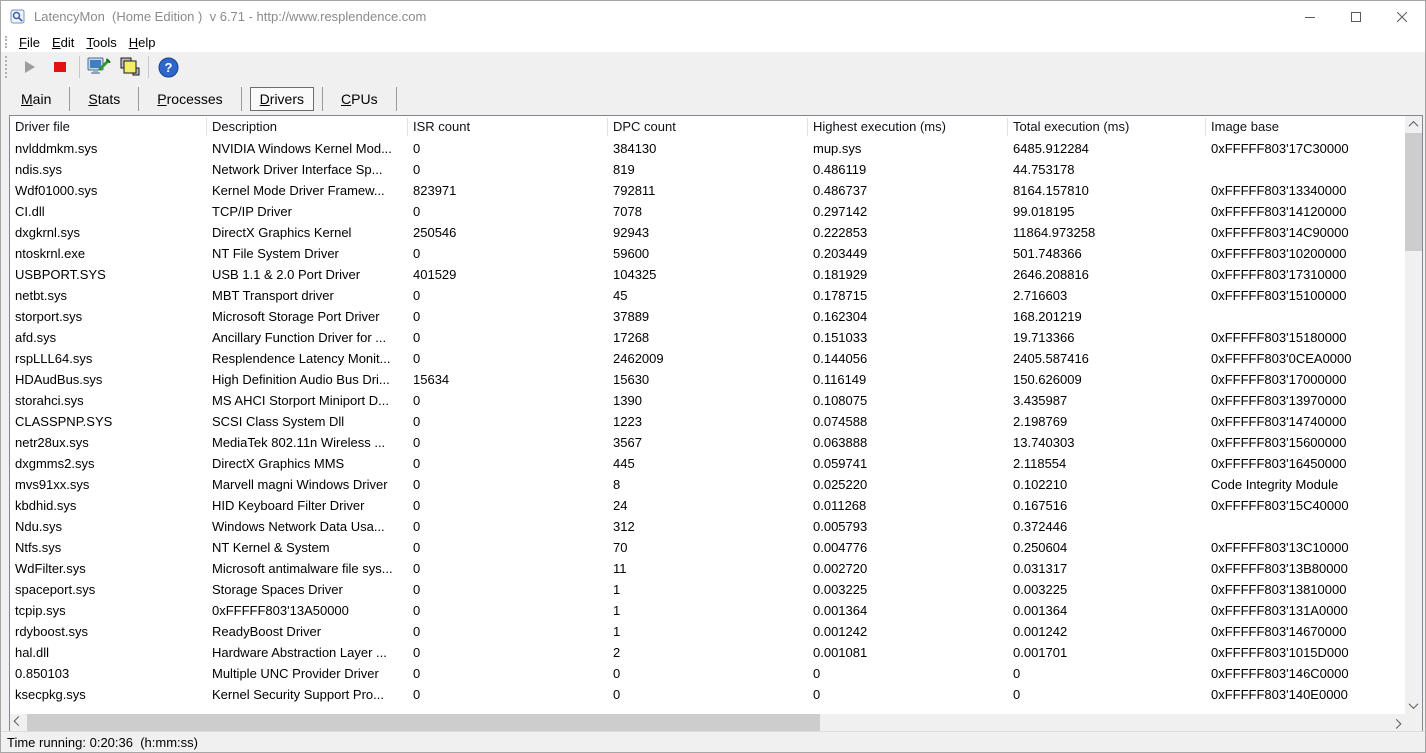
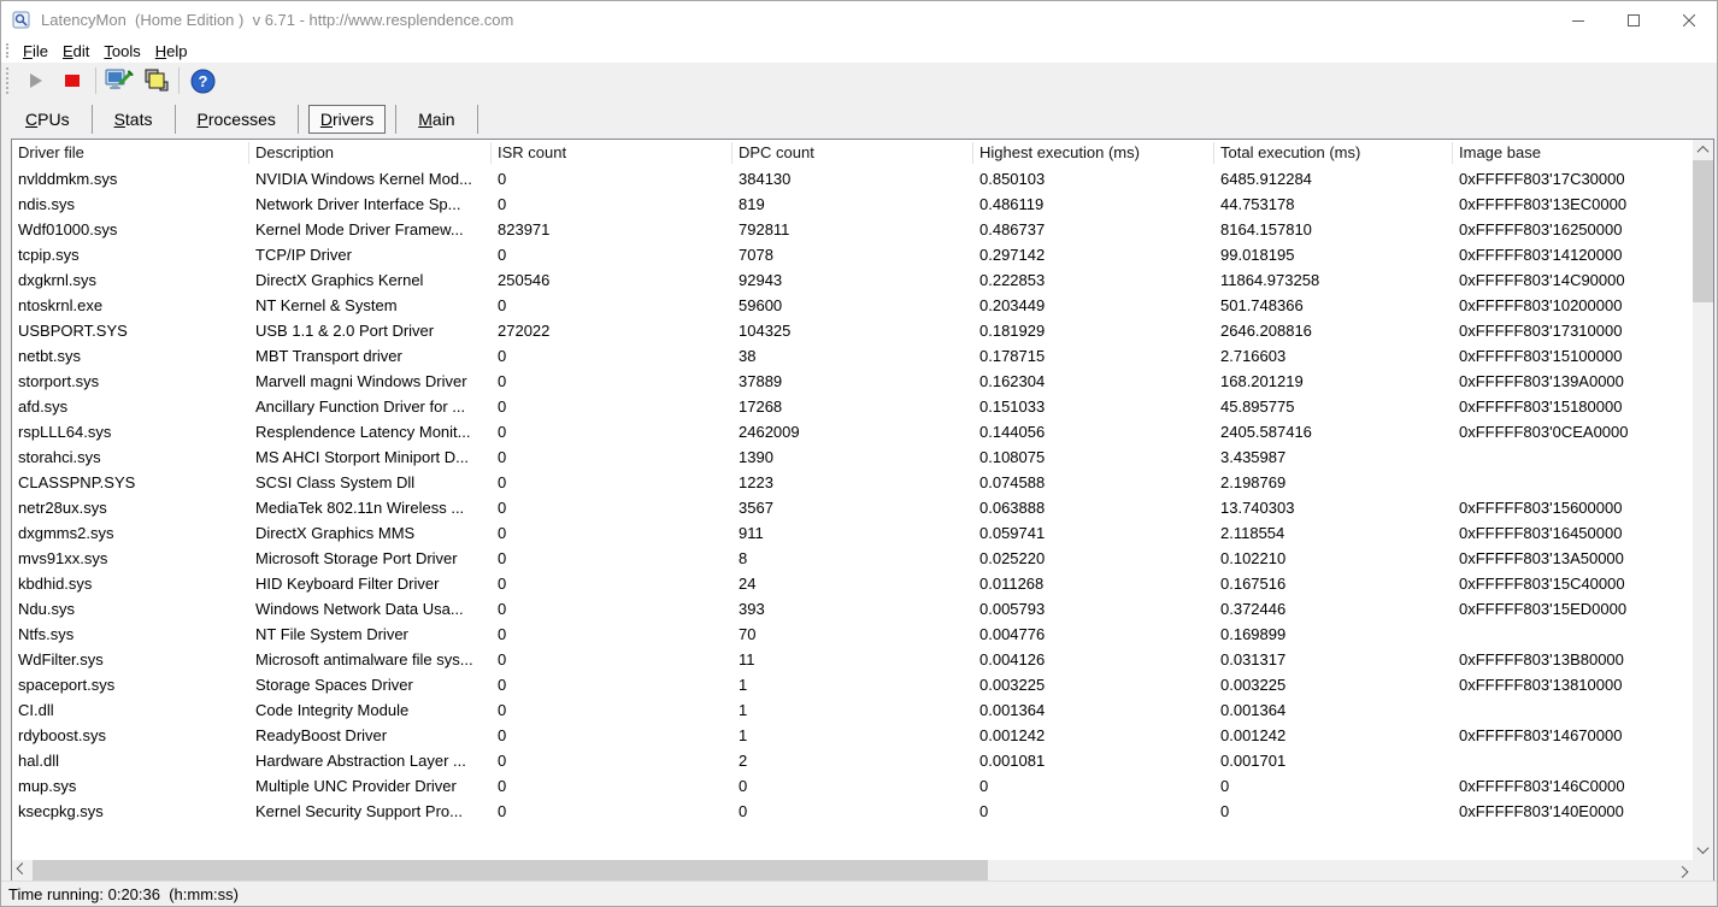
  LatencyMon (Home Edition ) v 6.71 - http://www.resplendence.com
  File
  Edit
  Tools
  Help
  ?
- Main
+ CPUs
  Stats
  Processes
  Drivers
- CPUs
+ Main
  Driver file
  Description
  ISR count
  DPC count
  Highest execution (ms)
  Total execution (ms)
  Image base
  nvlddmkm.sys
  NVIDIA Windows Kernel Mod...
  0
  384130
- mup.sys
+ 0.850103
  6485.912284
  0xFFFFF803'17C30000
  ndis.sys
  Network Driver Interface Sp...
  0
  819
  0.486119
  44.753178
+ 0xFFFFF803'13EC0000
  Wdf01000.sys
  Kernel Mode Driver Framew...
  823971
  792811
  0.486737
  8164.157810
- 0xFFFFF803'13340000
+ 0xFFFFF803'16250000
- CI.dll
+ tcpip.sys
  TCP/IP Driver
  0
  7078
  0.297142
  99.018195
  0xFFFFF803'14120000
  dxgkrnl.sys
  DirectX Graphics Kernel
  250546
  92943
  0.222853
  11864.973258
  0xFFFFF803'14C90000
  ntoskrnl.exe
- NT File System Driver
+ NT Kernel & System
  0
  59600
  0.203449
  501.748366
  0xFFFFF803'10200000
  USBPORT.SYS
  USB 1.1 & 2.0 Port Driver
- 401529
+ 272022
  104325
  0.181929
  2646.208816
  0xFFFFF803'17310000
  netbt.sys
  MBT Transport driver
  0
- 45
+ 38
  0.178715
  2.716603
  0xFFFFF803'15100000
  storport.sys
- Microsoft Storage Port Driver
+ Marvell magni Windows Driver
  0
  37889
  0.162304
  168.201219
+ 0xFFFFF803'139A0000
  afd.sys
  Ancillary Function Driver for ...
  0
  17268
  0.151033
- 19.713366
+ 45.895775
  0xFFFFF803'15180000
  rspLLL64.sys
  Resplendence Latency Monit...
  0
  2462009
  0.144056
  2405.587416
  0xFFFFF803'0CEA0000
- HDAudBus.sys
- High Definition Audio Bus Dri...
- 15634
- 15630
- 0.116149
- 150.626009
- 0xFFFFF803'17000000
  storahci.sys
  MS AHCI Storport Miniport D...
  0
  1390
  0.108075
  3.435987
- 0xFFFFF803'13970000
  CLASSPNP.SYS
  SCSI Class System Dll
  0
  1223
  0.074588
  2.198769
- 0xFFFFF803'14740000
  netr28ux.sys
  MediaTek 802.11n Wireless ...
  0
  3567
  0.063888
  13.740303
  0xFFFFF803'15600000
  dxgmms2.sys
  DirectX Graphics MMS
  0
- 445
+ 911
  0.059741
  2.118554
  0xFFFFF803'16450000
  mvs91xx.sys
- Marvell magni Windows Driver
+ Microsoft Storage Port Driver
  0
  8
  0.025220
  0.102210
- Code Integrity Module
+ 0xFFFFF803'13A50000
  kbdhid.sys
  HID Keyboard Filter Driver
  0
  24
  0.011268
  0.167516
  0xFFFFF803'15C40000
  Ndu.sys
  Windows Network Data Usa...
  0
- 312
+ 393
  0.005793
  0.372446
+ 0xFFFFF803'15ED0000
  Ntfs.sys
- NT Kernel & System
+ NT File System Driver
  0
  70
  0.004776
- 0.250604
+ 0.169899
- 0xFFFFF803'13C10000
  WdFilter.sys
  Microsoft antimalware file sys...
  0
  11
- 0.002720
+ 0.004126
  0.031317
  0xFFFFF803'13B80000
  spaceport.sys
  Storage Spaces Driver
  0
  1
  0.003225
  0.003225
  0xFFFFF803'13810000
- tcpip.sys
+ CI.dll
- 0xFFFFF803'13A50000
+ Code Integrity Module
  0
  1
  0.001364
  0.001364
- 0xFFFFF803'131A0000
  rdyboost.sys
  ReadyBoost Driver
  0
  1
  0.001242
  0.001242
  0xFFFFF803'14670000
  hal.dll
  Hardware Abstraction Layer ...
  0
  2
  0.001081
  0.001701
- 0xFFFFF803'1015D000
- 0.850103
+ mup.sys
  Multiple UNC Provider Driver
  0
  0
  0
  0
  0xFFFFF803'146C0000
  ksecpkg.sys
  Kernel Security Support Pro...
  0
  0
  0
  0
  0xFFFFF803'140E0000
  Time running: 0:20:36 (h:mm:ss)
